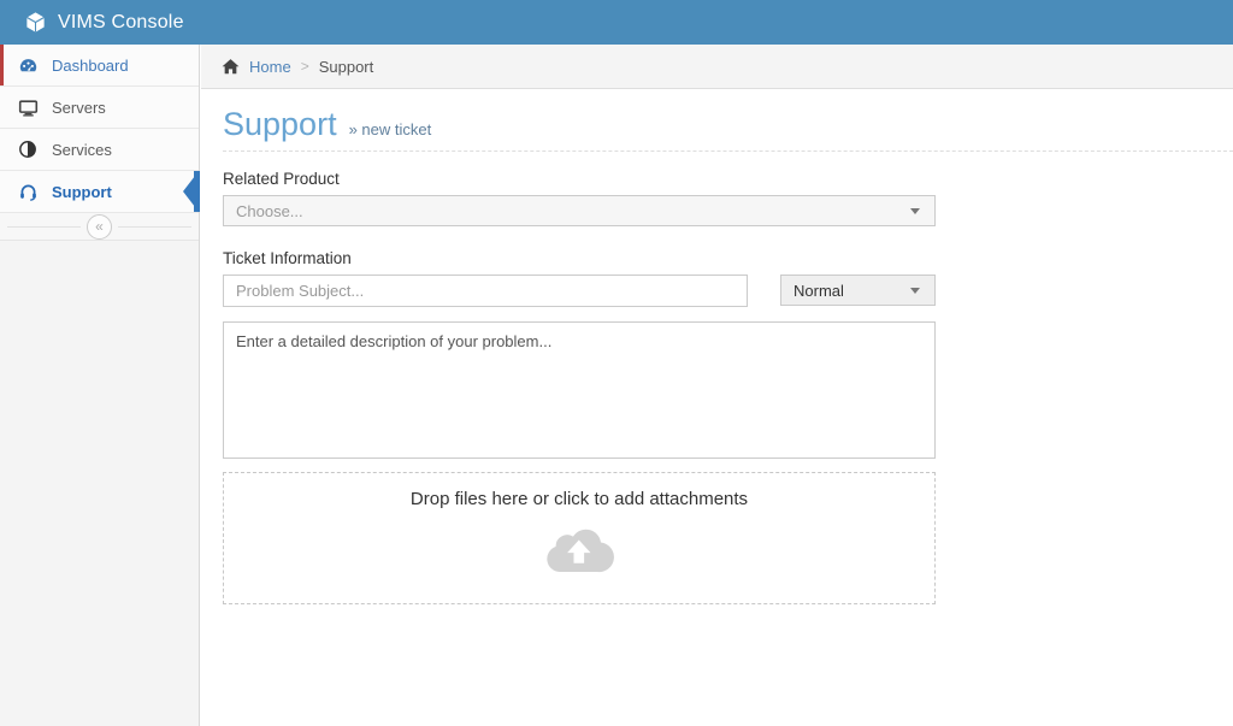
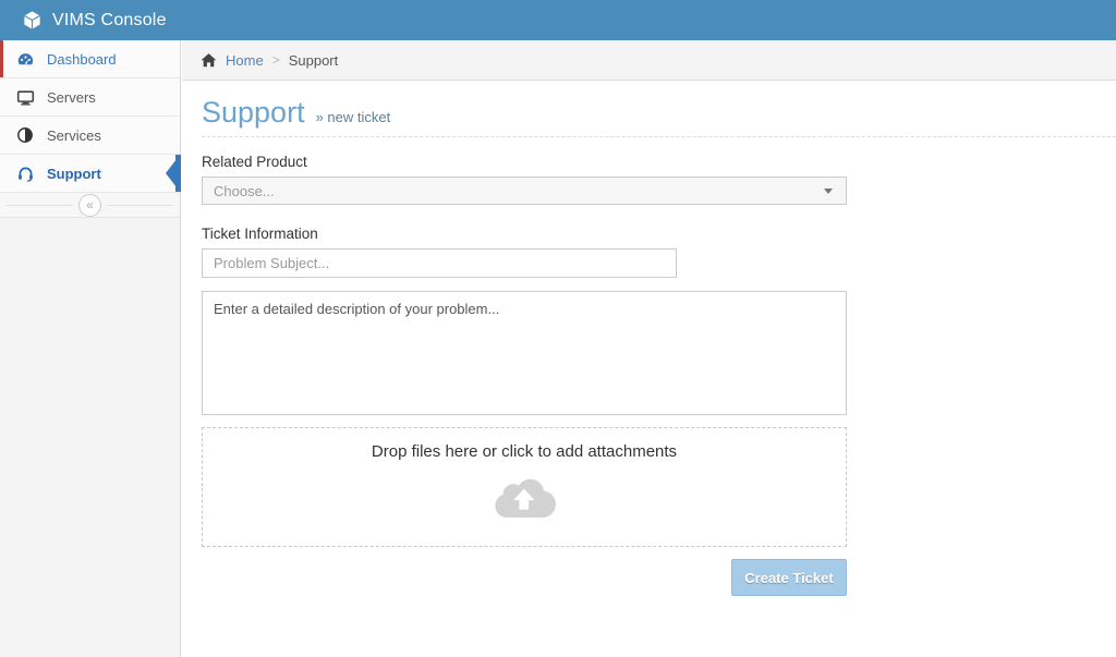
  VIMS Console
  Dashboard
  Servers
  Services
  Support
  «
  Home
  >
  Support
  Support
  » new ticket
  Related Product
  Choose...
  Ticket Information
  Problem Subject...
- Normal
  Enter a detailed description of your problem...
  Drop files here or click to add attachments
+ Create Ticket
